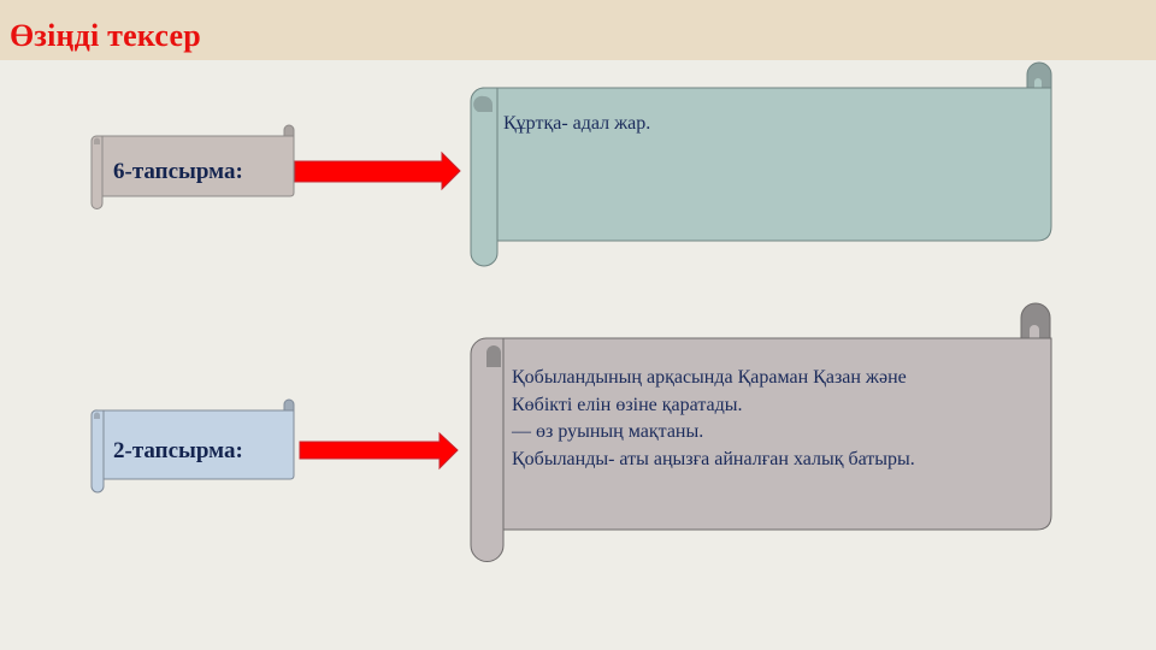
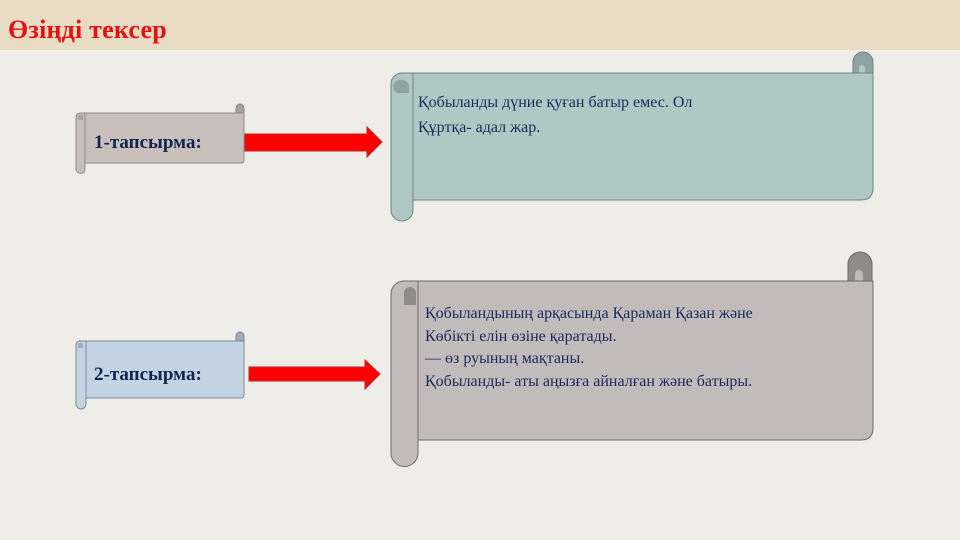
  Өзіңді тексер
- 6-тапсырма:
+ 1-тапсырма:
+ Қобыланды дүние қуған батыр емес. Ол
  Құртқа- адал жар.
  2-тапсырма:
  Қобыландының арқасында Қараман Қазан және
  Көбікті елін өзіне қаратады.
  — өз руының мақтаны.
- Қобыланды- аты аңызға айналған халық батыры.
+ Қобыланды- аты аңызға айналған және батыры.
